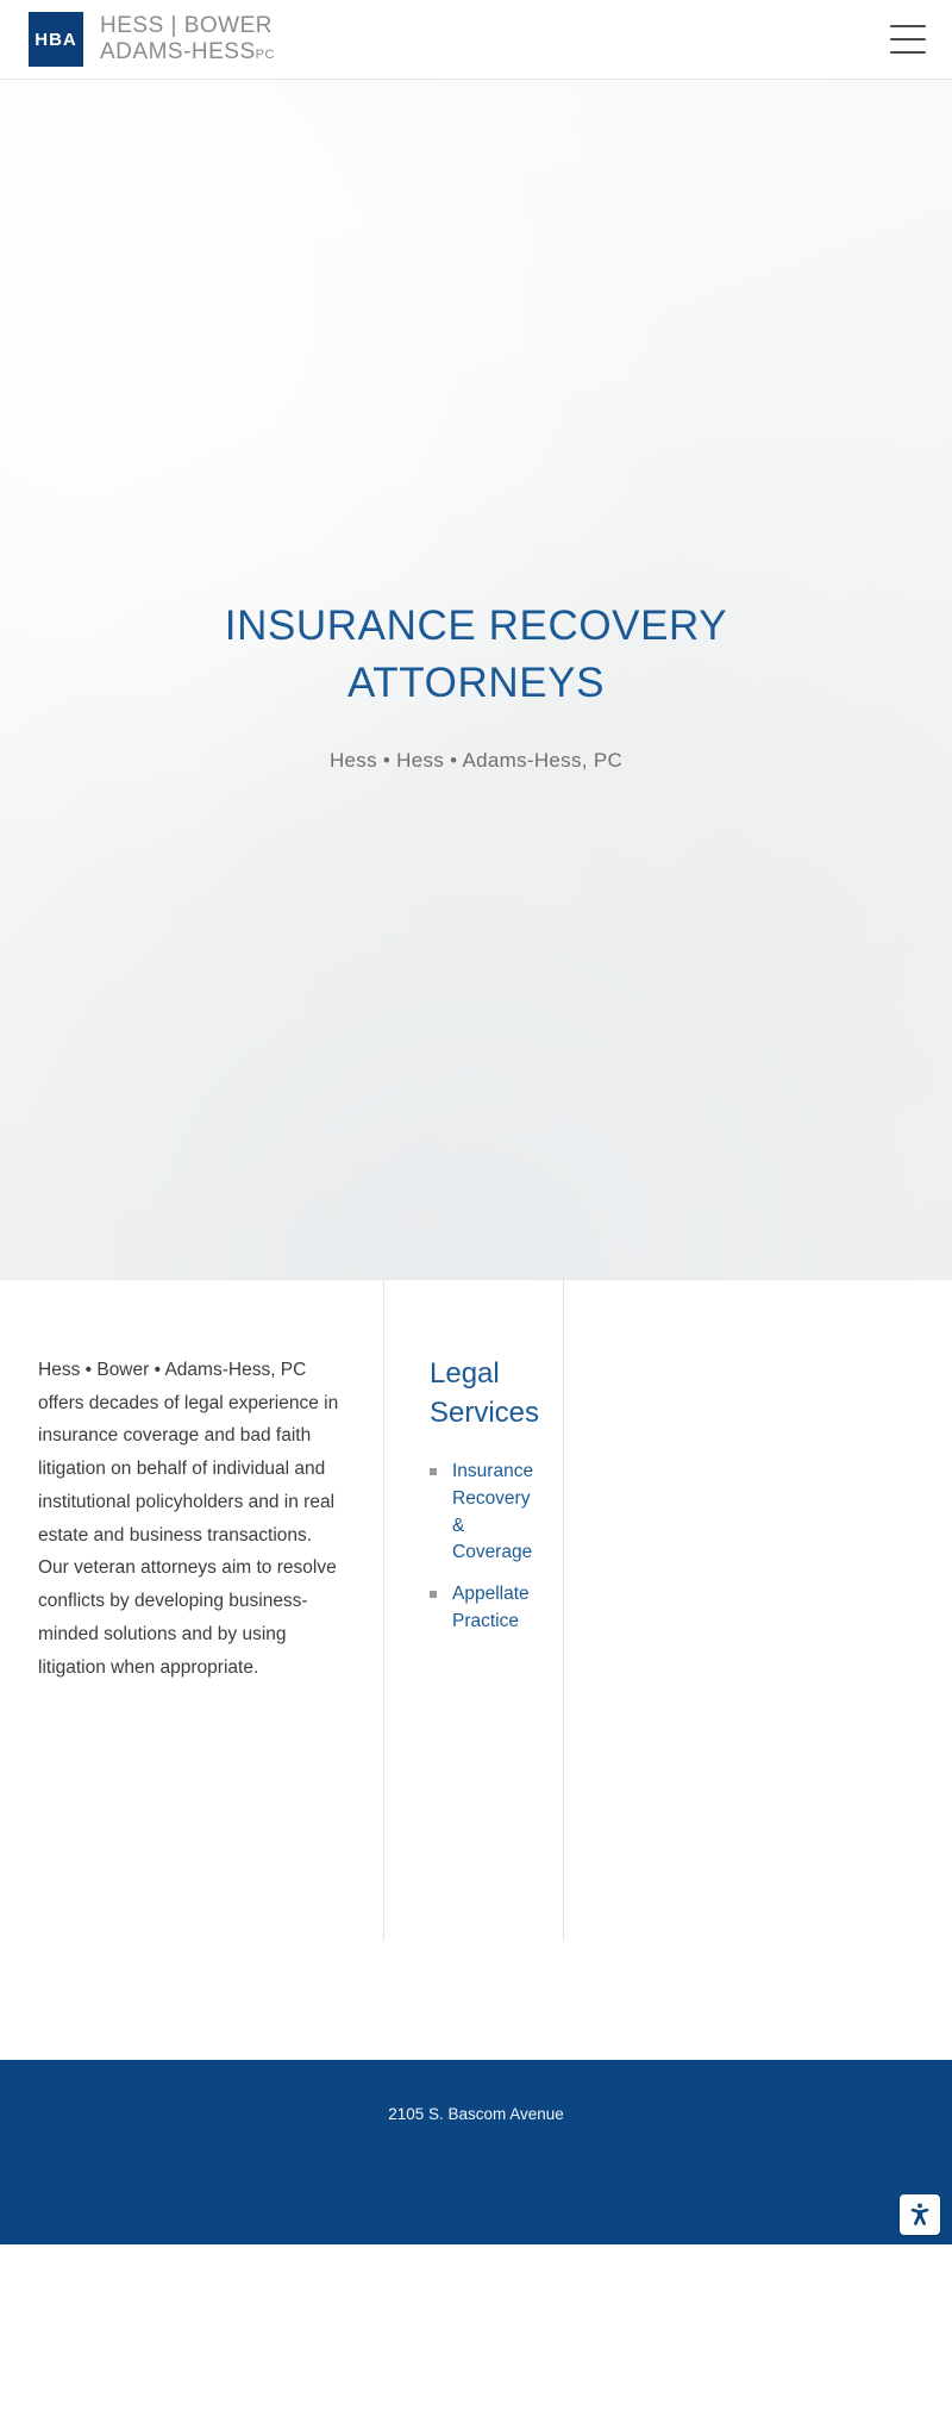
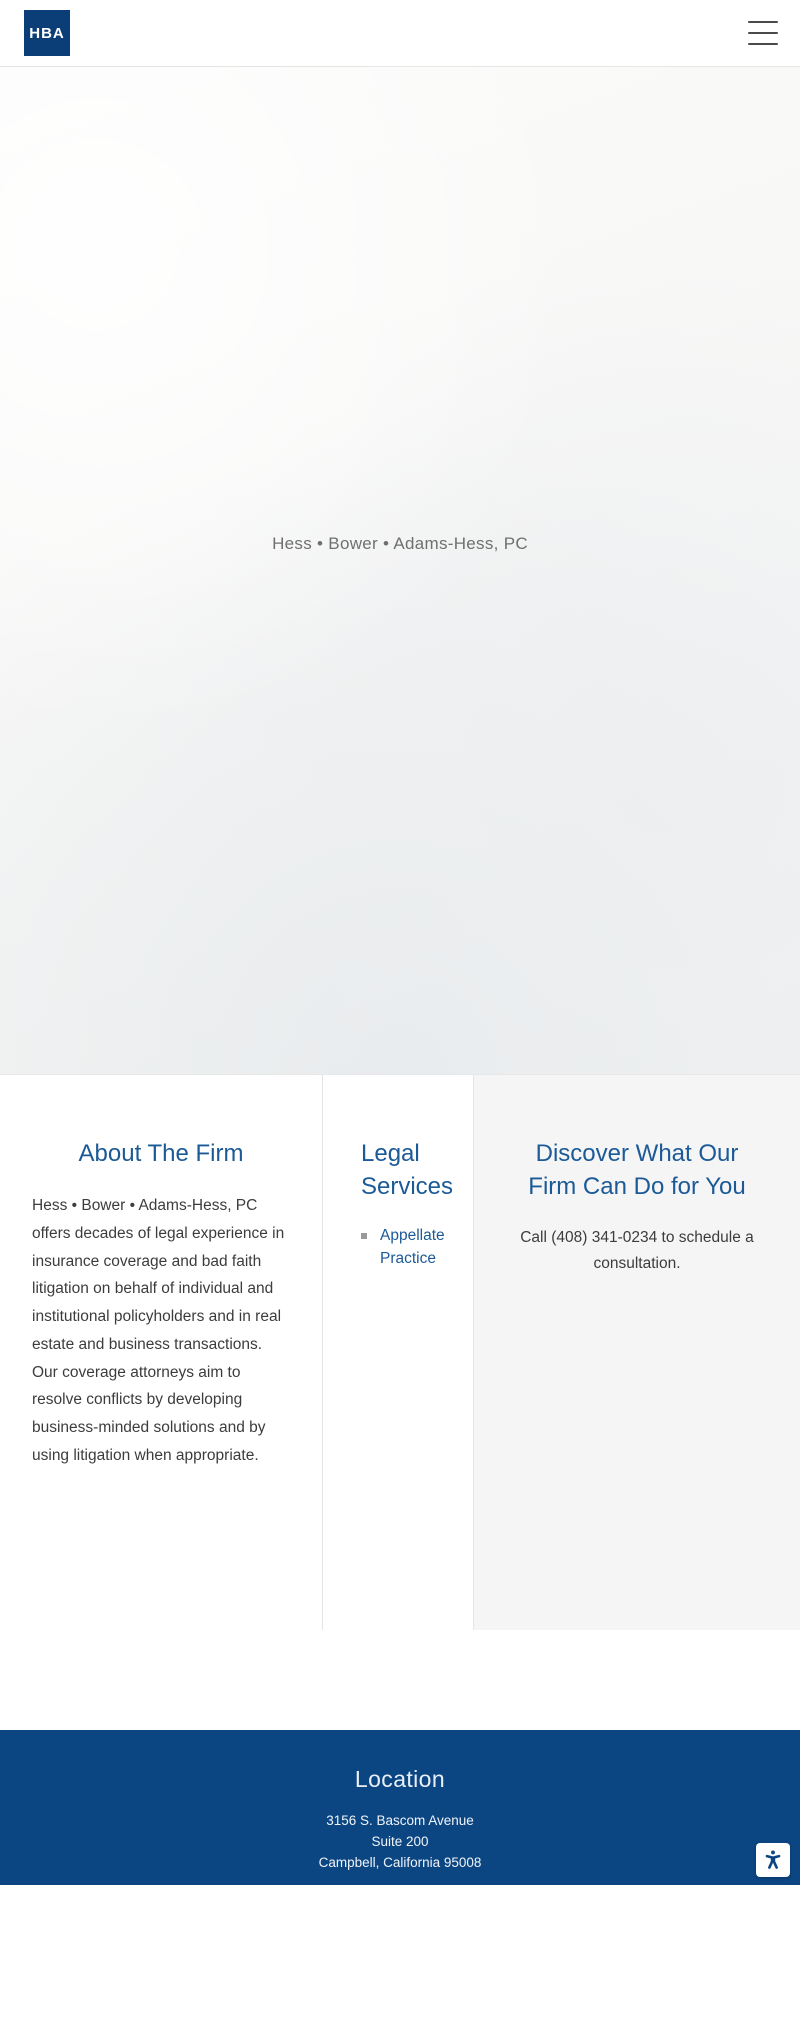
  HBA
- HESS | BOWER
- ADAMS-HESSPC
- INSURANCE RECOVERY ATTORNEYS
- Hess • Hess • Adams-Hess, PC
+ Hess • Bower • Adams-Hess, PC
+ About The Firm
- Hess • Bower • Adams-Hess, PC offers decades of legal experience in insurance coverage and bad faith litigation on behalf of individual and institutional policyholders and in real estate and business transactions. Our veteran attorneys aim to resolve conflicts by developing business-minded solutions and by using litigation when appropriate.
+ Hess • Bower • Adams-Hess, PC offers decades of legal experience in insurance coverage and bad faith litigation on behalf of individual and institutional policyholders and in real estate and business transactions. Our coverage attorneys aim to resolve conflicts by developing business-minded solutions and by using litigation when appropriate.
  Legal Services
- Insurance Recovery & Coverage
  Appellate Practice
+ Discover What Our Firm Can Do for You
+ Call (408) 341-0234 to schedule a consultation.
+ Location
- 2105 S. Bascom Avenue
+ 3156 S. Bascom Avenue
+ Suite 200
+ Campbell, California 95008
